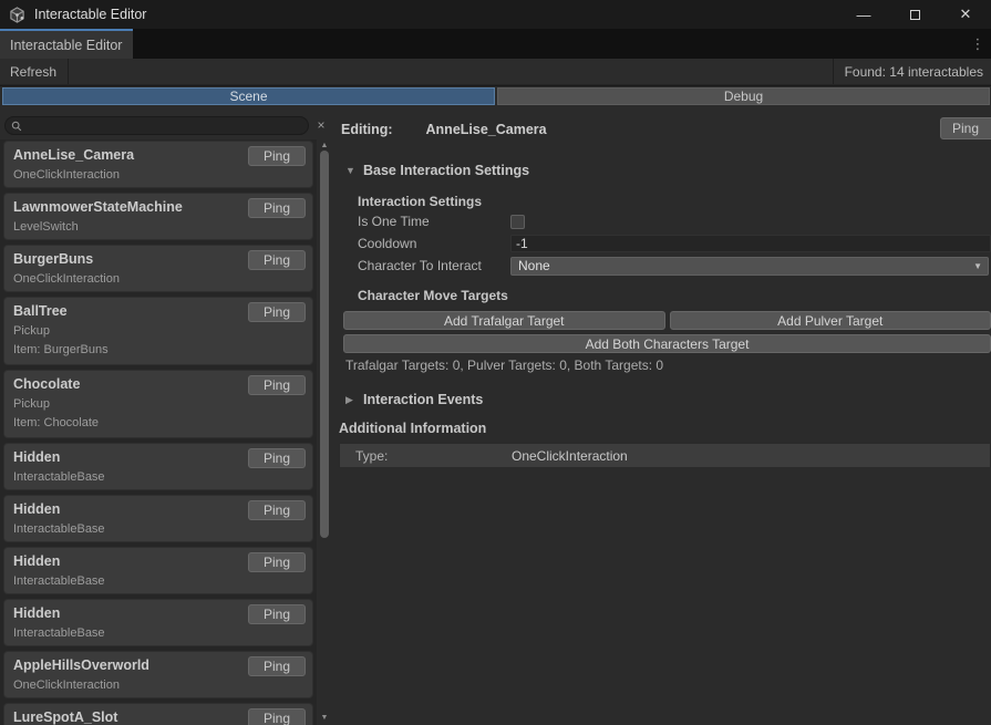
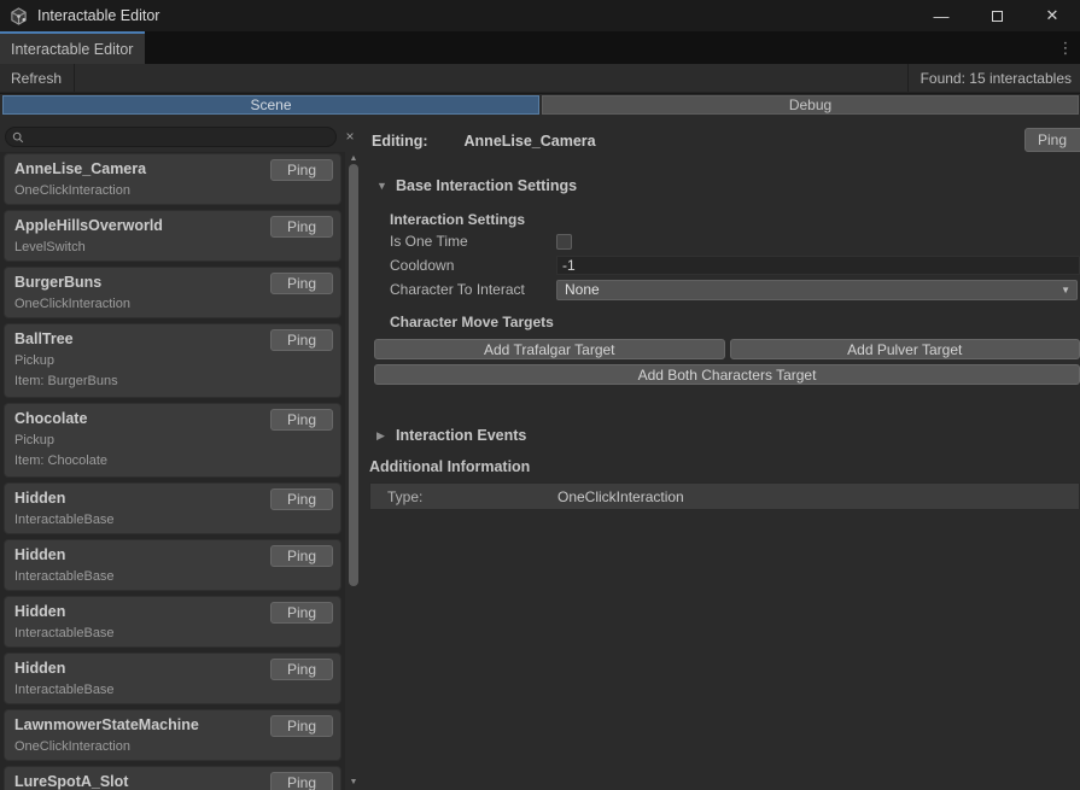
  Interactable Editor
  —
  ✕
  Interactable Editor
  ⋮
  Refresh
- Found: 14 interactables
+ Found: 15 interactables
  Scene
  Debug
  ×
  AnneLise_Camera
  Ping
  OneClickInteraction
- LawnmowerStateMachine
+ AppleHillsOverworld
  Ping
  LevelSwitch
  BurgerBuns
  Ping
  OneClickInteraction
  BallTree
  Ping
  Pickup
  Item: BurgerBuns
  Chocolate
  Ping
  Pickup
  Item: Chocolate
  Hidden
  Ping
  InteractableBase
  Hidden
  Ping
  InteractableBase
  Hidden
  Ping
  InteractableBase
  Hidden
  Ping
  InteractableBase
- AppleHillsOverworld
+ LawnmowerStateMachine
  Ping
  OneClickInteraction
  LureSpotA_Slot
  Ping
  Editing:
  AnneLise_Camera
  Ping
  ▼
  Base Interaction Settings
  Interaction Settings
  Is One Time
  Cooldown
  -1
  Character To Interact
  None
  ▼
  Character Move Targets
  Add Trafalgar Target
  Add Pulver Target
  Add Both Characters Target
- Trafalgar Targets: 0, Pulver Targets: 0, Both Targets: 0
  ▶
  Interaction Events
  Additional Information
  Type:
  OneClickInteraction
